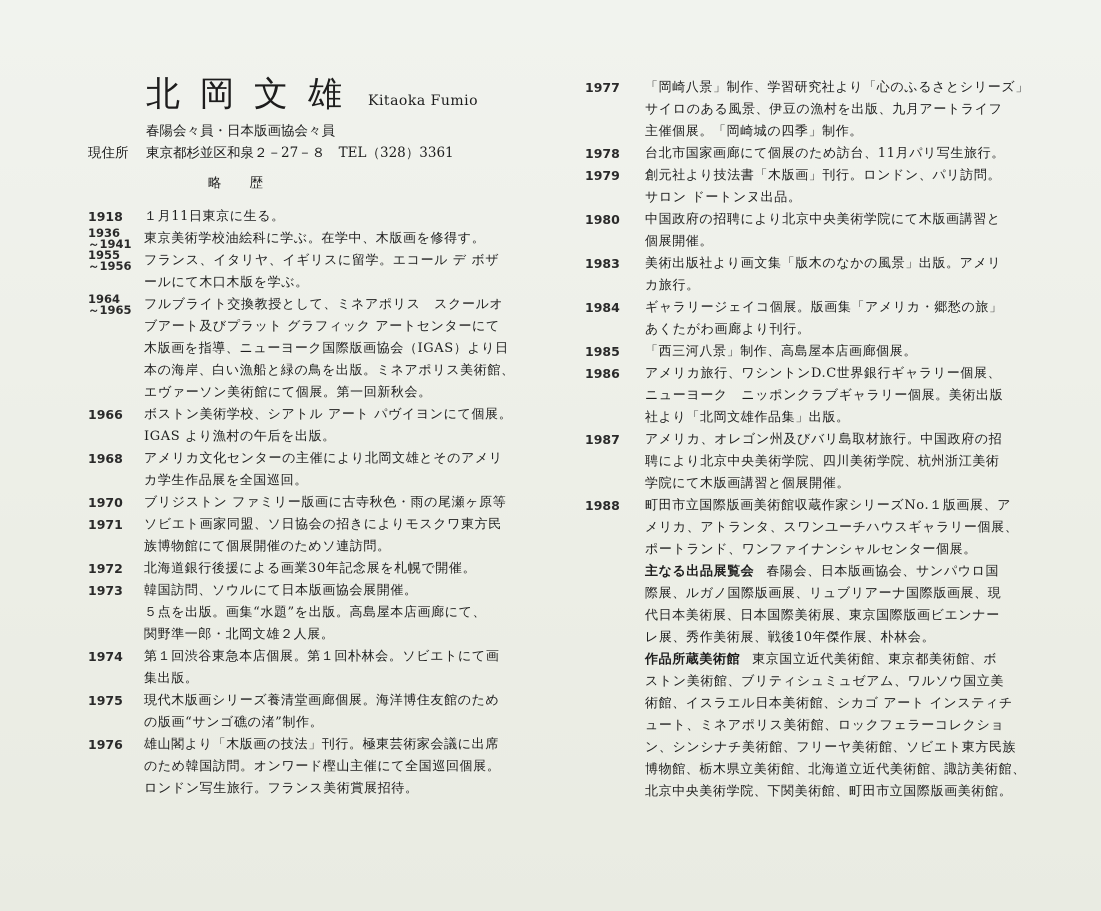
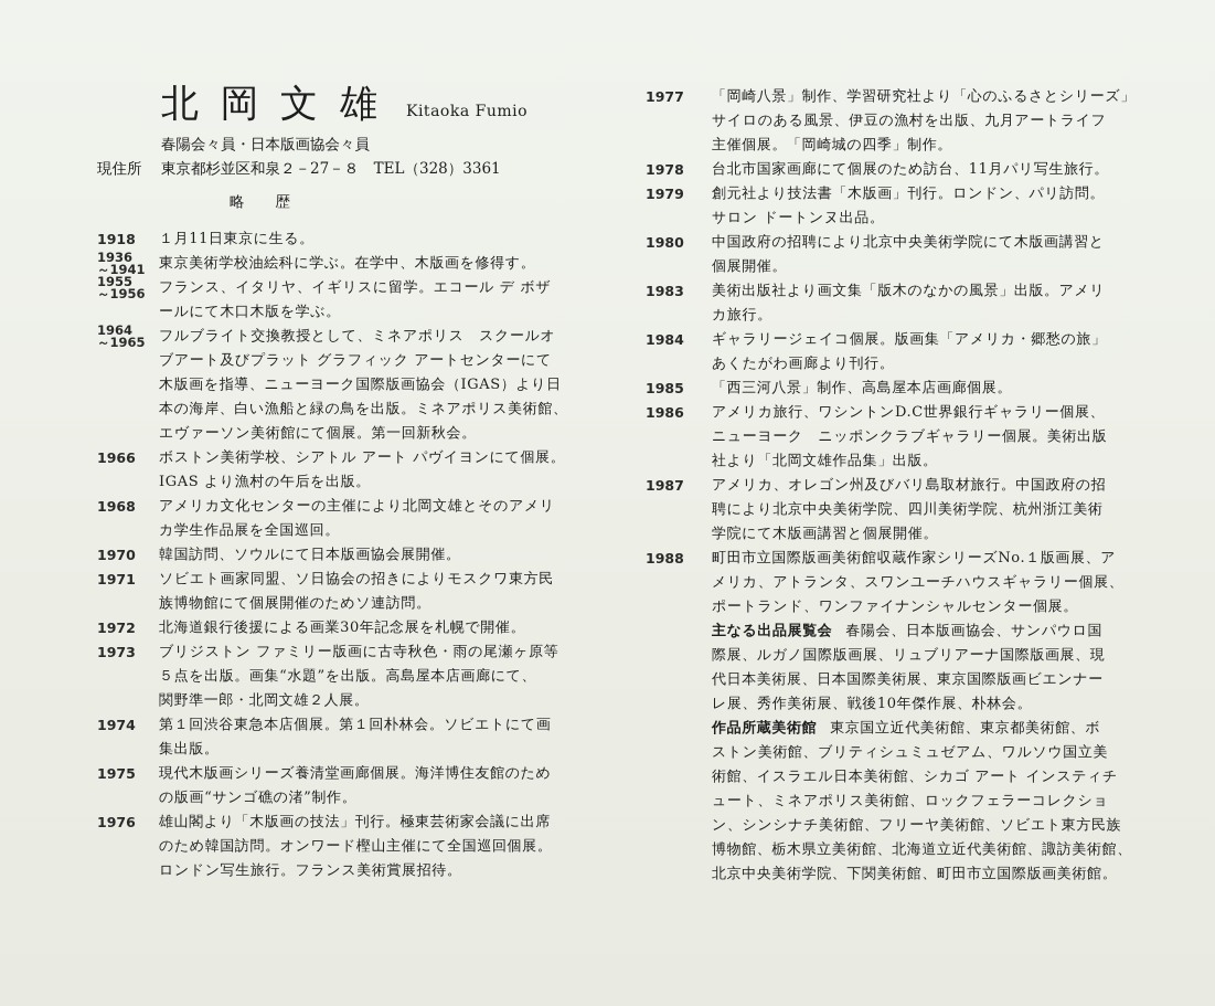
  北岡文雄
  Kitaoka Fumio
  春陽会々員・日本版画協会々員
  現住所
  東京都杉並区和泉２－27－８ TEL（328）3361
  略歴
  1918
  １月11日東京に生る。
  1936
  ～1941
  東京美術学校油絵科に学ぶ。在学中、木版画を修得す。
  1955
  ～1956
  フランス、イタリヤ、イギリスに留学。エコール デ ボザ
  ールにて木口木版を学ぶ。
  1964
  ～1965
  フルブライト交換教授として、ミネアポリス スクールオ
  ブアート及びプラット グラフィック アートセンターにて
  木版画を指導、ニューヨーク国際版画協会（IGAS）より日
  本の海岸、白い漁船と緑の鳥を出版。ミネアポリス美術館、
  エヴァーソン美術館にて個展。第一回新秋会。
  1966
  ボストン美術学校、シアトル アート パヴイヨンにて個展。
  IGAS より漁村の午后を出版。
  1968
  アメリカ文化センターの主催により北岡文雄とそのアメリ
  カ学生作品展を全国巡回。
  1970
- ブリジストン ファミリー版画に古寺秋色・雨の尾瀬ヶ原等
+ 韓国訪問、ソウルにて日本版画協会展開催。
  1971
  ソビエト画家同盟、ソ日協会の招きによりモスクワ東方民
  族博物館にて個展開催のためソ連訪問。
  1972
  北海道銀行後援による画業30年記念展を札幌で開催。
  1973
- 韓国訪問、ソウルにて日本版画協会展開催。
+ ブリジストン ファミリー版画に古寺秋色・雨の尾瀬ヶ原等
  ５点を出版。画集“水題”を出版。高島屋本店画廊にて、
  関野準一郎・北岡文雄２人展。
  1974
  第１回渋谷東急本店個展。第１回朴林会。ソビエトにて画
  集出版。
  1975
  現代木版画シリーズ養清堂画廊個展。海洋博住友館のため
  の版画“サンゴ礁の渚”制作。
  1976
  雄山閣より「木版画の技法」刊行。極東芸術家会議に出席
  のため韓国訪問。オンワード樫山主催にて全国巡回個展。
  ロンドン写生旅行。フランス美術賞展招待。
  1977
  「岡崎八景」制作、学習研究社より「心のふるさとシリーズ」
  サイロのある風景、伊豆の漁村を出版、九月アートライフ
  主催個展。「岡崎城の四季」制作。
  1978
  台北市国家画廊にて個展のため訪台、11月パリ写生旅行。
  1979
  創元社より技法書「木版画」刊行。ロンドン、パリ訪問。
  サロン ドートンヌ出品。
  1980
  中国政府の招聘により北京中央美術学院にて木版画講習と
  個展開催。
  1983
  美術出版社より画文集「版木のなかの風景」出版。アメリ
  カ旅行。
  1984
  ギャラリージェイコ個展。版画集「アメリカ・郷愁の旅」
  あくたがわ画廊より刊行。
  1985
  「西三河八景」制作、高島屋本店画廊個展。
  1986
  アメリカ旅行、ワシントンD.C世界銀行ギャラリー個展、
  ニューヨーク ニッポンクラブギャラリー個展。美術出版
  社より「北岡文雄作品集」出版。
  1987
  アメリカ、オレゴン州及びバリ島取材旅行。中国政府の招
  聘により北京中央美術学院、四川美術学院、杭州浙江美術
  学院にて木版画講習と個展開催。
  1988
  町田市立国際版画美術館収蔵作家シリーズNo.１版画展、ア
  メリカ、アトランタ、スワンユーチハウスギャラリー個展、
  ポートランド、ワンファイナンシャルセンター個展。
  主なる出品展覧会 春陽会、日本版画協会、サンパウロ国
  際展、ルガノ国際版画展、リュブリアーナ国際版画展、現
  代日本美術展、日本国際美術展、東京国際版画ビエンナー
  レ展、秀作美術展、戦後10年傑作展、朴林会。
  作品所蔵美術館 東京国立近代美術館、東京都美術館、ボ
  ストン美術館、ブリティシュミュゼアム、ワルソウ国立美
  術館、イスラエル日本美術館、シカゴ アート インスティチ
  ュート、ミネアポリス美術館、ロックフェラーコレクショ
  ン、シンシナチ美術館、フリーヤ美術館、ソビエト東方民族
  博物館、栃木県立美術館、北海道立近代美術館、諏訪美術館、
  北京中央美術学院、下関美術館、町田市立国際版画美術館。
